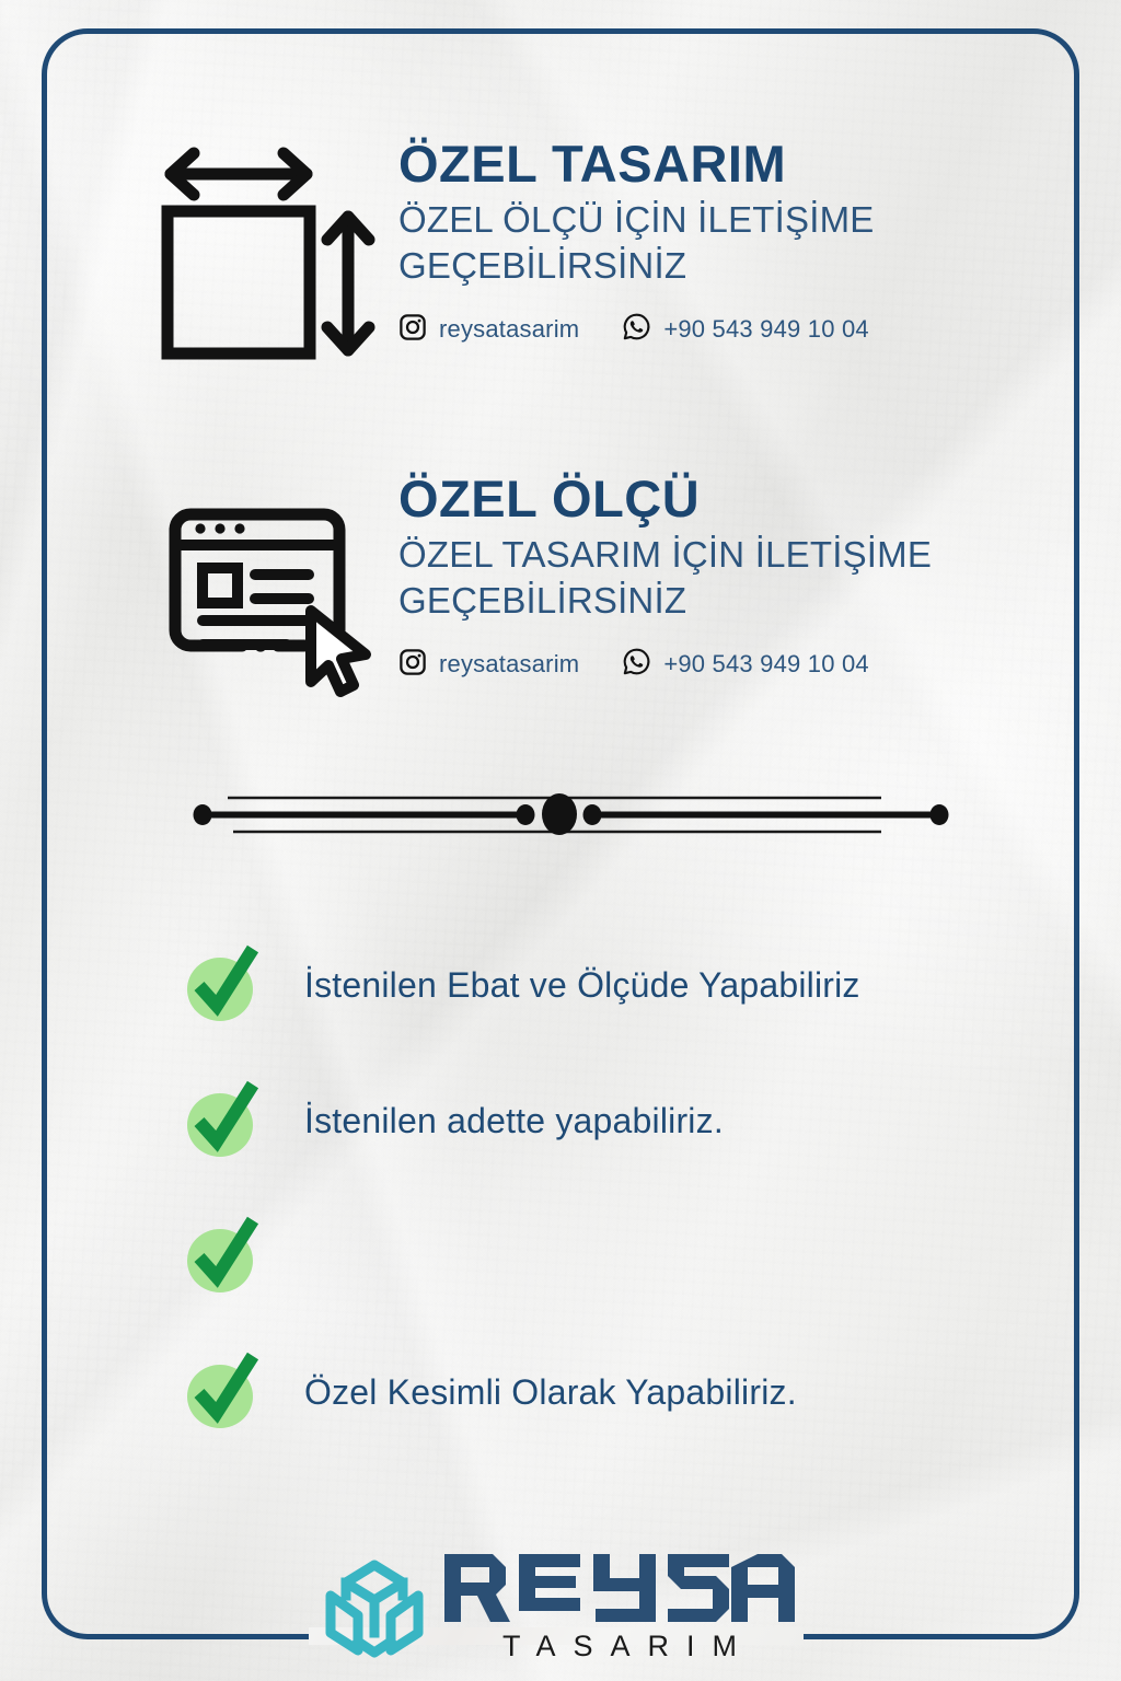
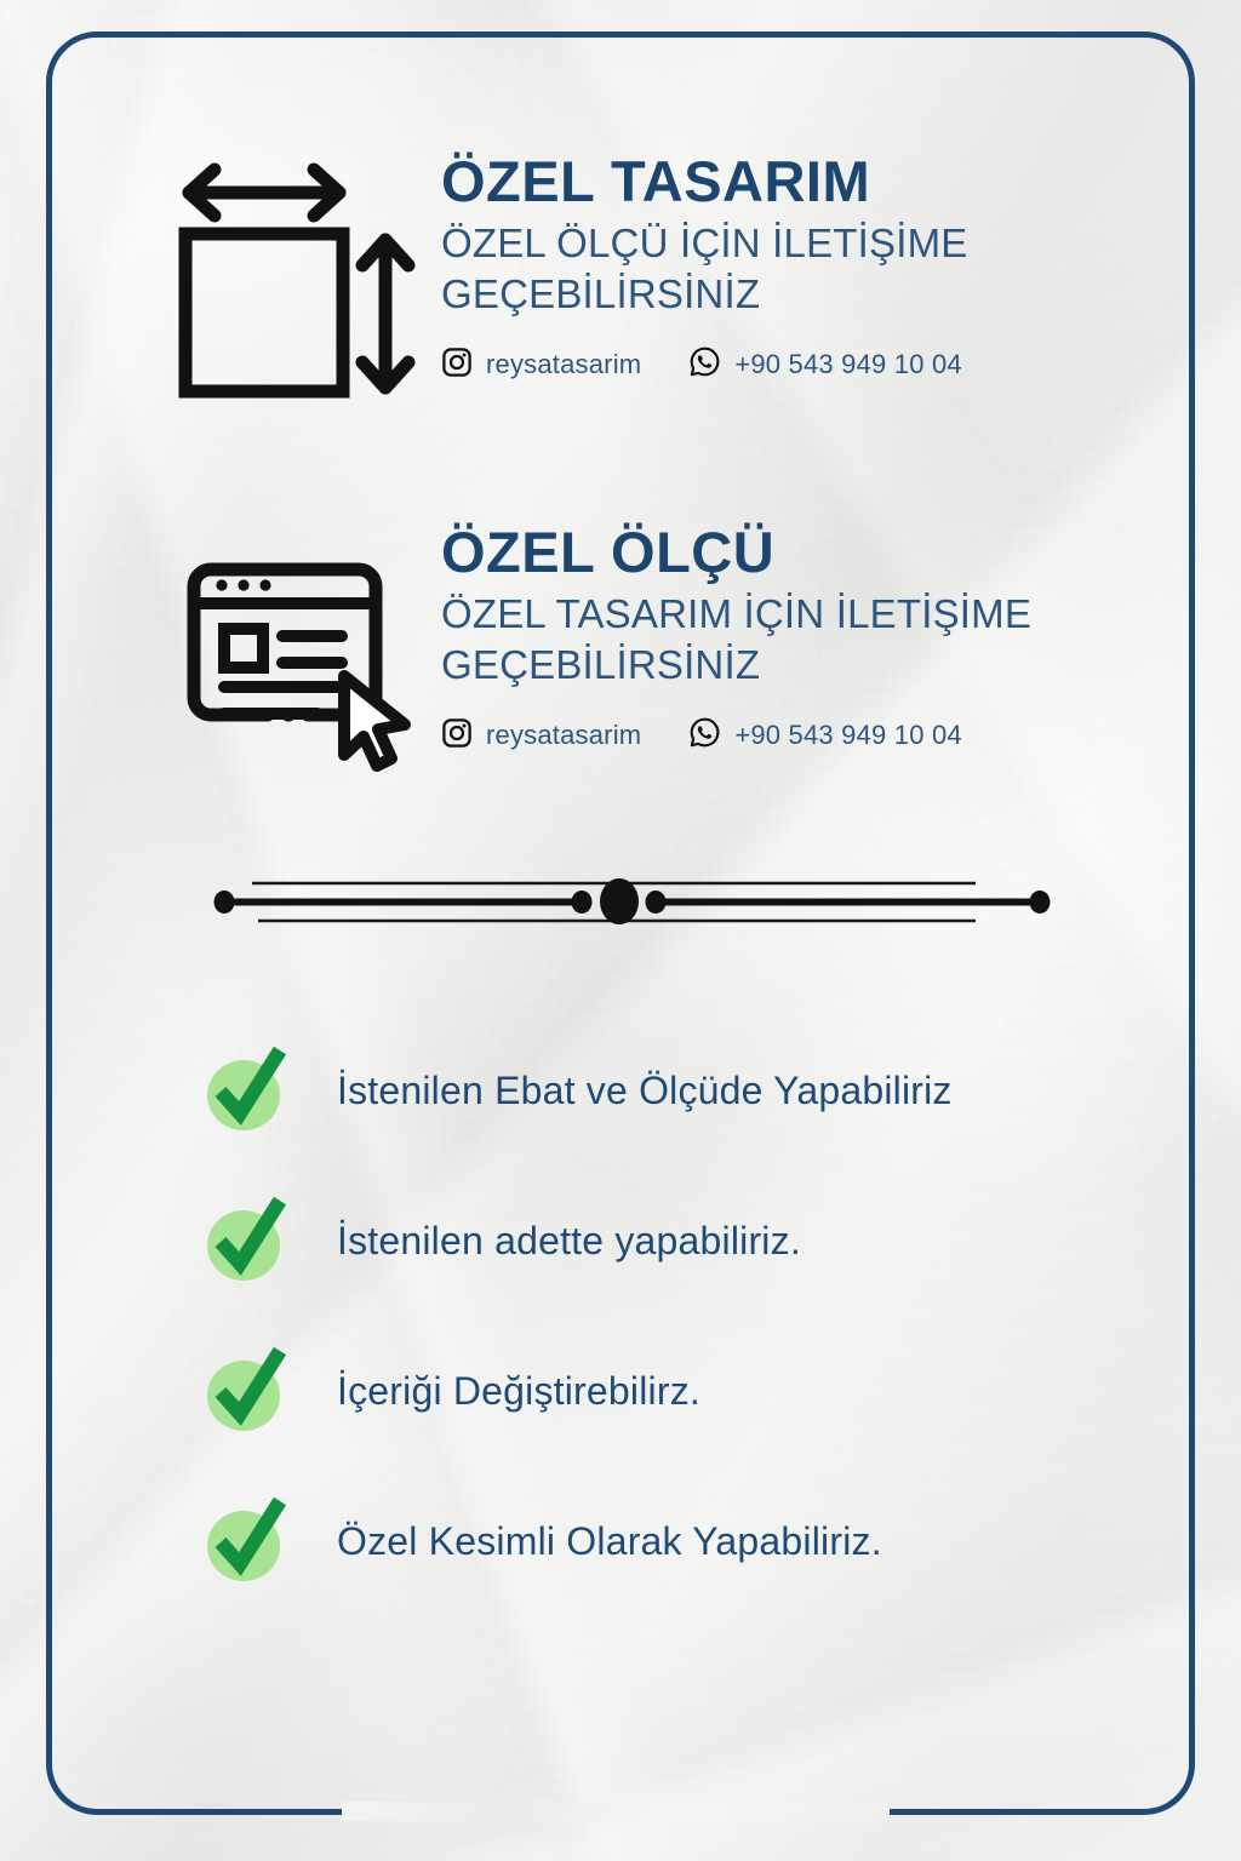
  ÖZEL TASARIM
  ÖZEL ÖLÇÜ İÇİN İLETİŞİME GEÇEBİLİRSİNİZ
  reysatasarim
  +90 543 949 10 04
  ÖZEL ÖLÇÜ
  ÖZEL TASARIM İÇİN İLETİŞİME GEÇEBİLİRSİNİZ
  reysatasarim
  +90 543 949 10 04
  İstenilen Ebat ve Ölçüde Yapabiliriz
  İstenilen adette yapabiliriz.
+ İçeriği Değiştirebilirz.
  Özel Kesimli Olarak Yapabiliriz.
- TASARIM
